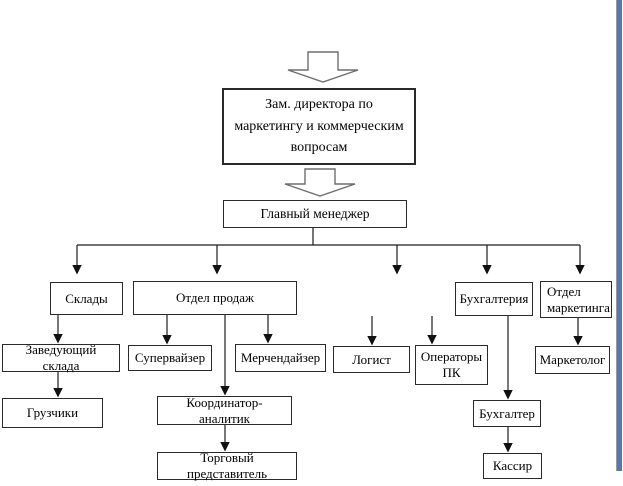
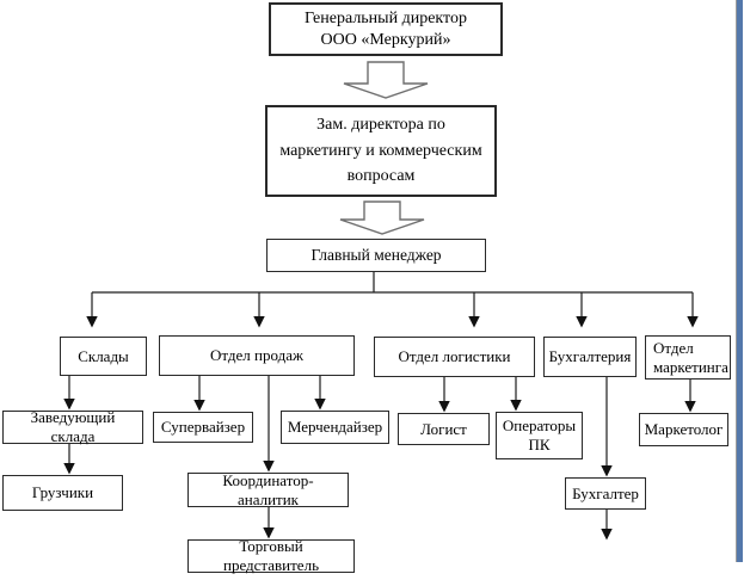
+ Генеральный директор
+ ООО «Меркурий»
  Зам. директора по
  маркетингу и коммерческим
  вопросам
  Главный менеджер
  Склады
  Отдел продаж
+ Отдел логистики
  Бухгалтерия
  Отдел маркетинга
  Заведующий склада
  Супервайзер
  Мерчендайзер
  Логист
  Операторы
  ПК
  Маркетолог
  Грузчики
  Координатор-аналитик
  Бухгалтер
  Торговый представитель
- Кассир
